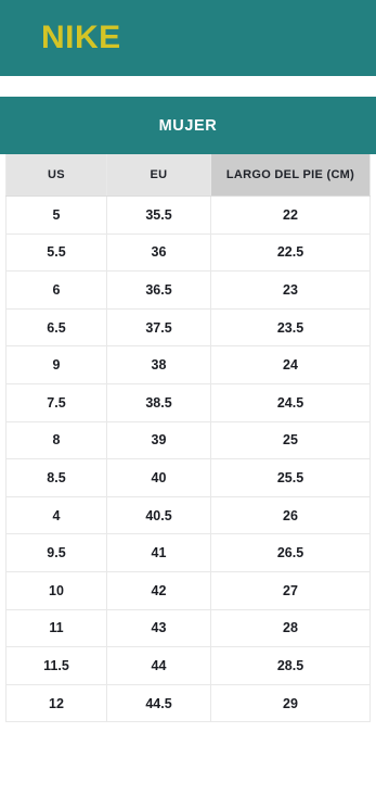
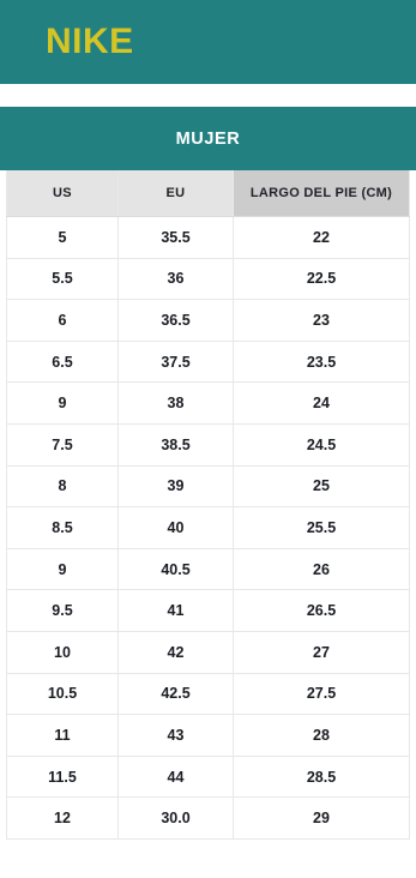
  NIKE
  MUJER
  US	EU	LARGO DEL PIE (CM)
  5	35.5	22
  5.5	36	22.5
  6	36.5	23
  6.5	37.5	23.5
  9	38	24
  7.5	38.5	24.5
  8	39	25
  8.5	40	25.5
- 4	40.5	26
+ 9	40.5	26
  9.5	41	26.5
  10	42	27
+ 10.5	42.5	27.5
  11	43	28
  11.5	44	28.5
- 12	44.5	29
+ 12	30.0	29
